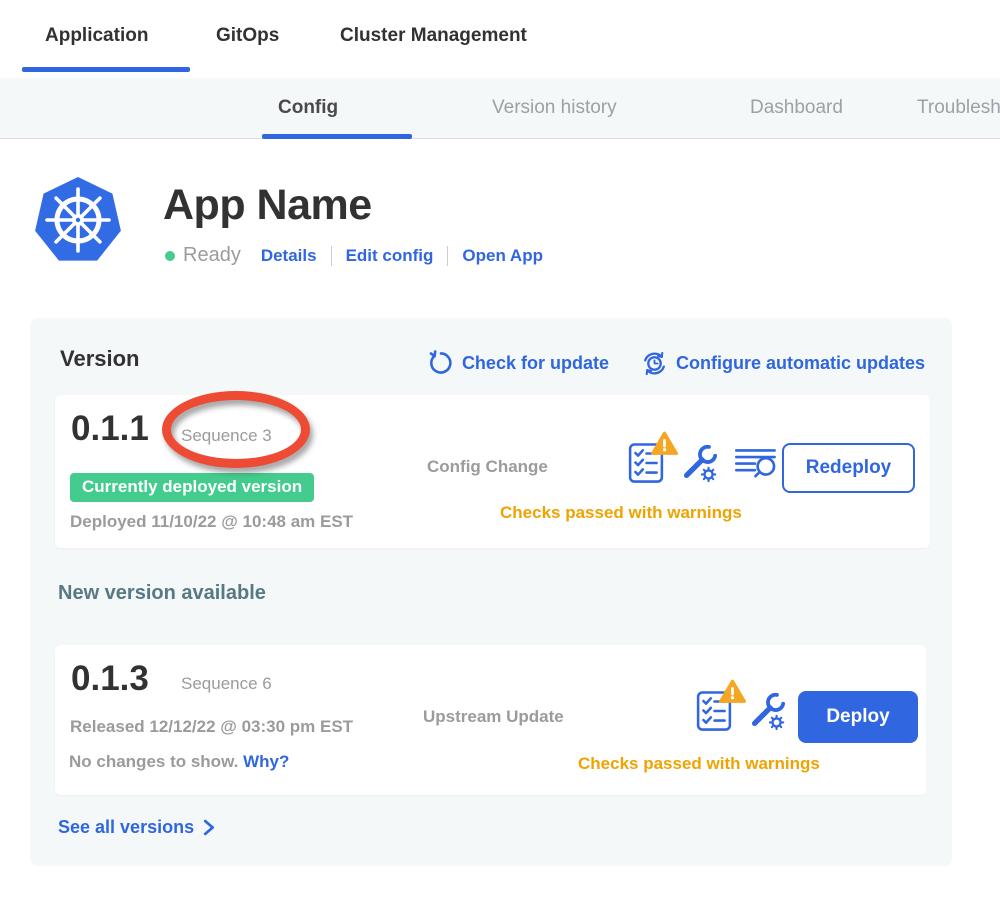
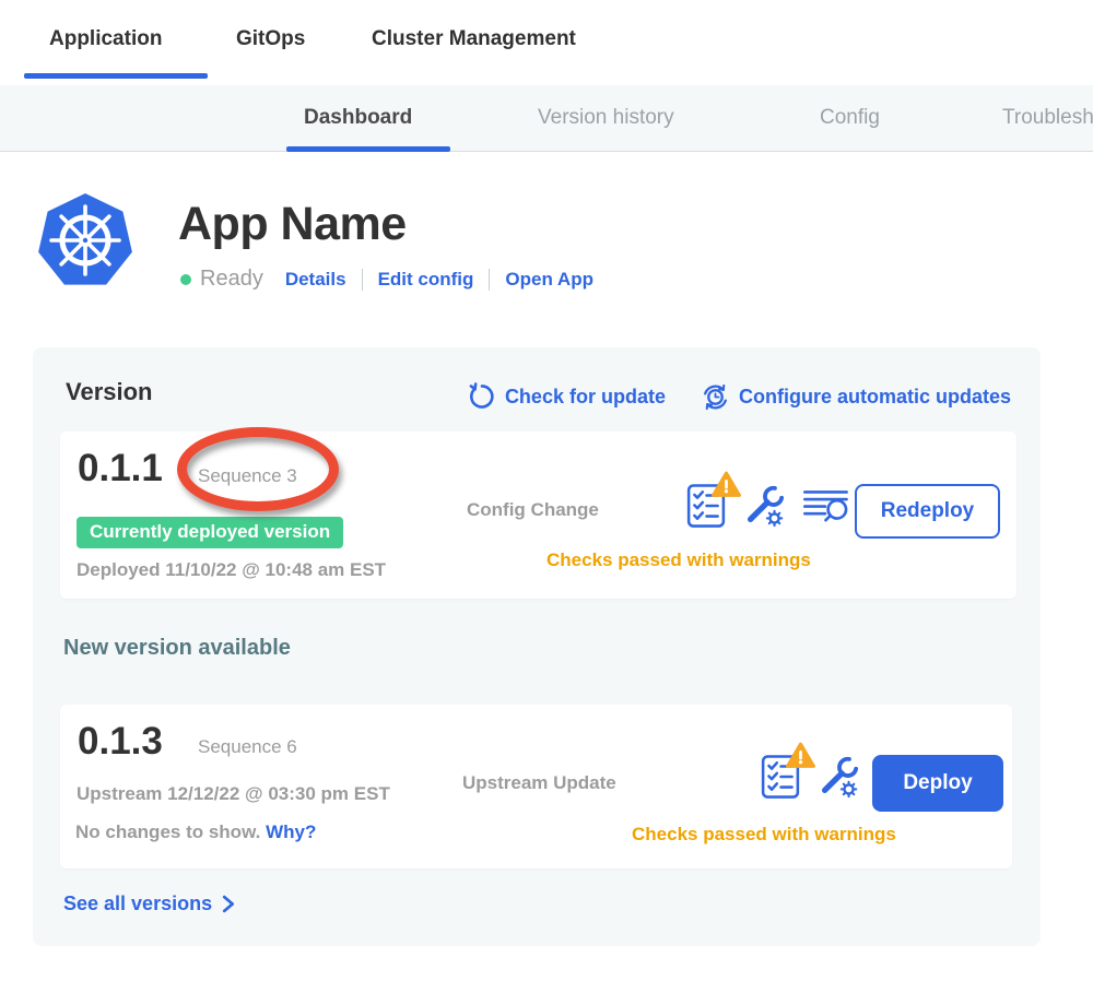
  Application
  GitOps
  Cluster Management
- Config
+ Dashboard
  Version history
- Dashboard
+ Config
  Troublesh
  App Name
  Ready
  Details
  Edit config
  Open App
  Version
  Check for update
  Configure automatic updates
  0.1.1
  Sequence 3
  Currently deployed version
  Deployed 11/10/22 @ 10:48 am EST
  Config Change
  Redeploy
  Checks passed with warnings
  New version available
  0.1.3
  Sequence 6
- Released 12/12/22 @ 03:30 pm EST
+ Upstream 12/12/22 @ 03:30 pm EST
  No changes to show. Why?
  Upstream Update
  Deploy
  Checks passed with warnings
  See all versions
